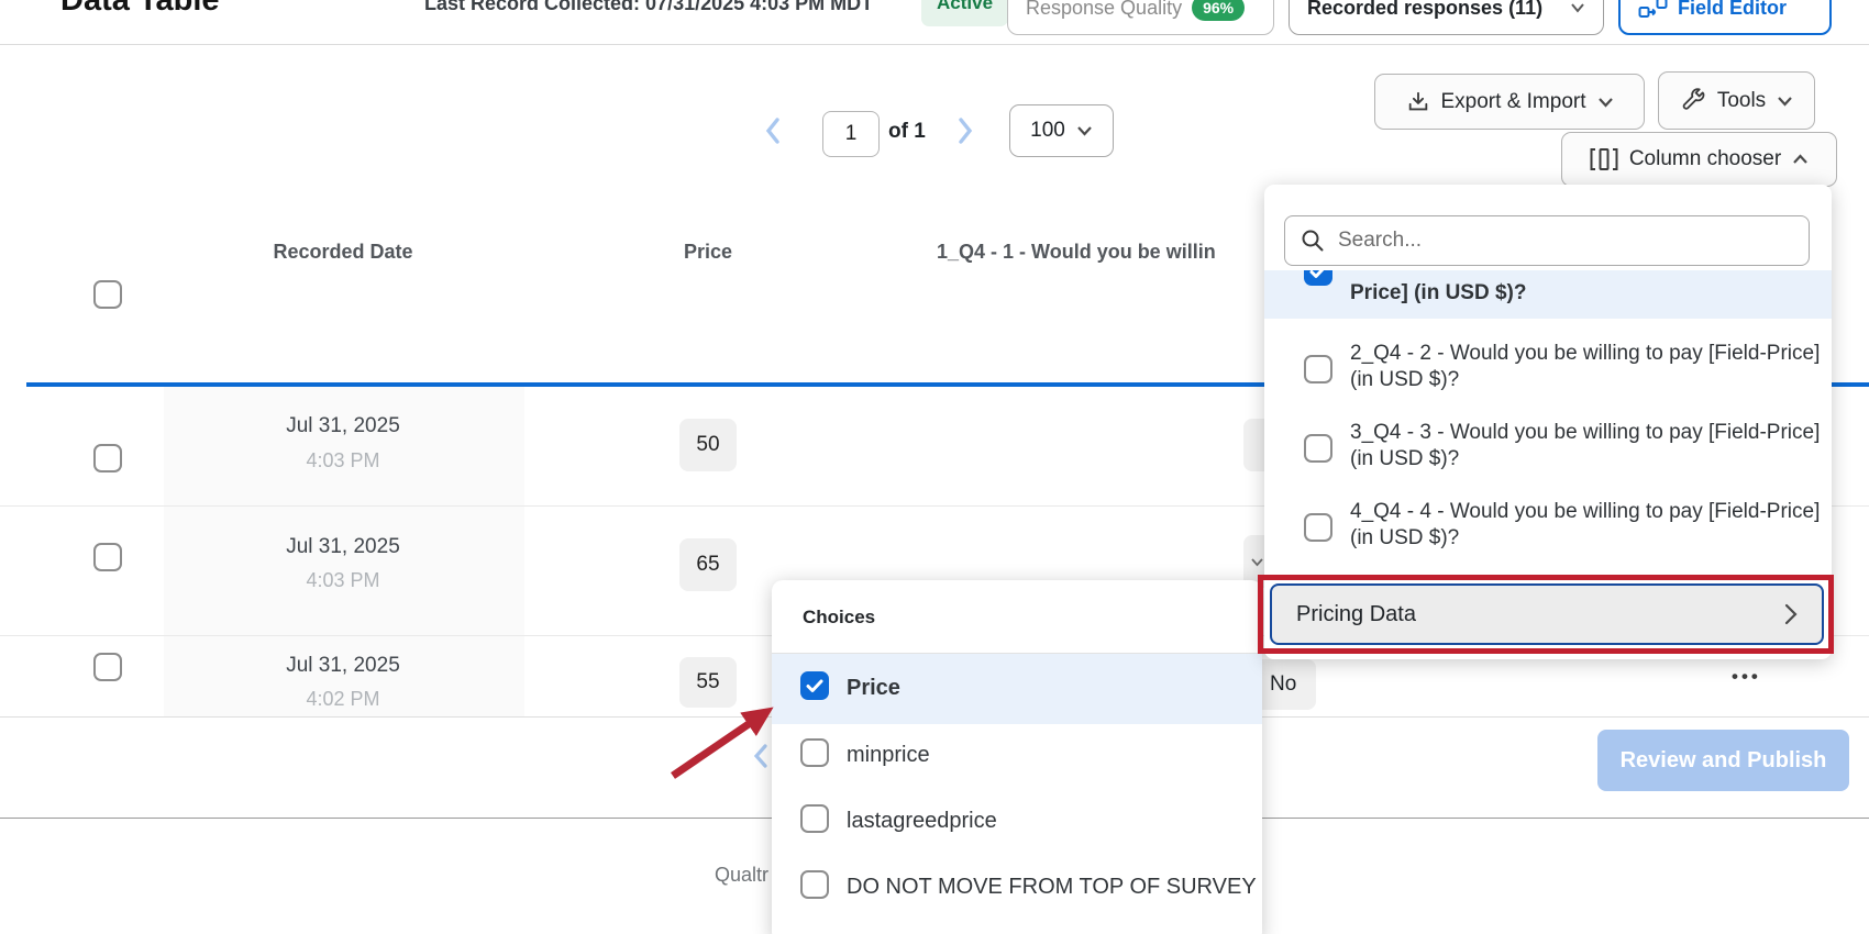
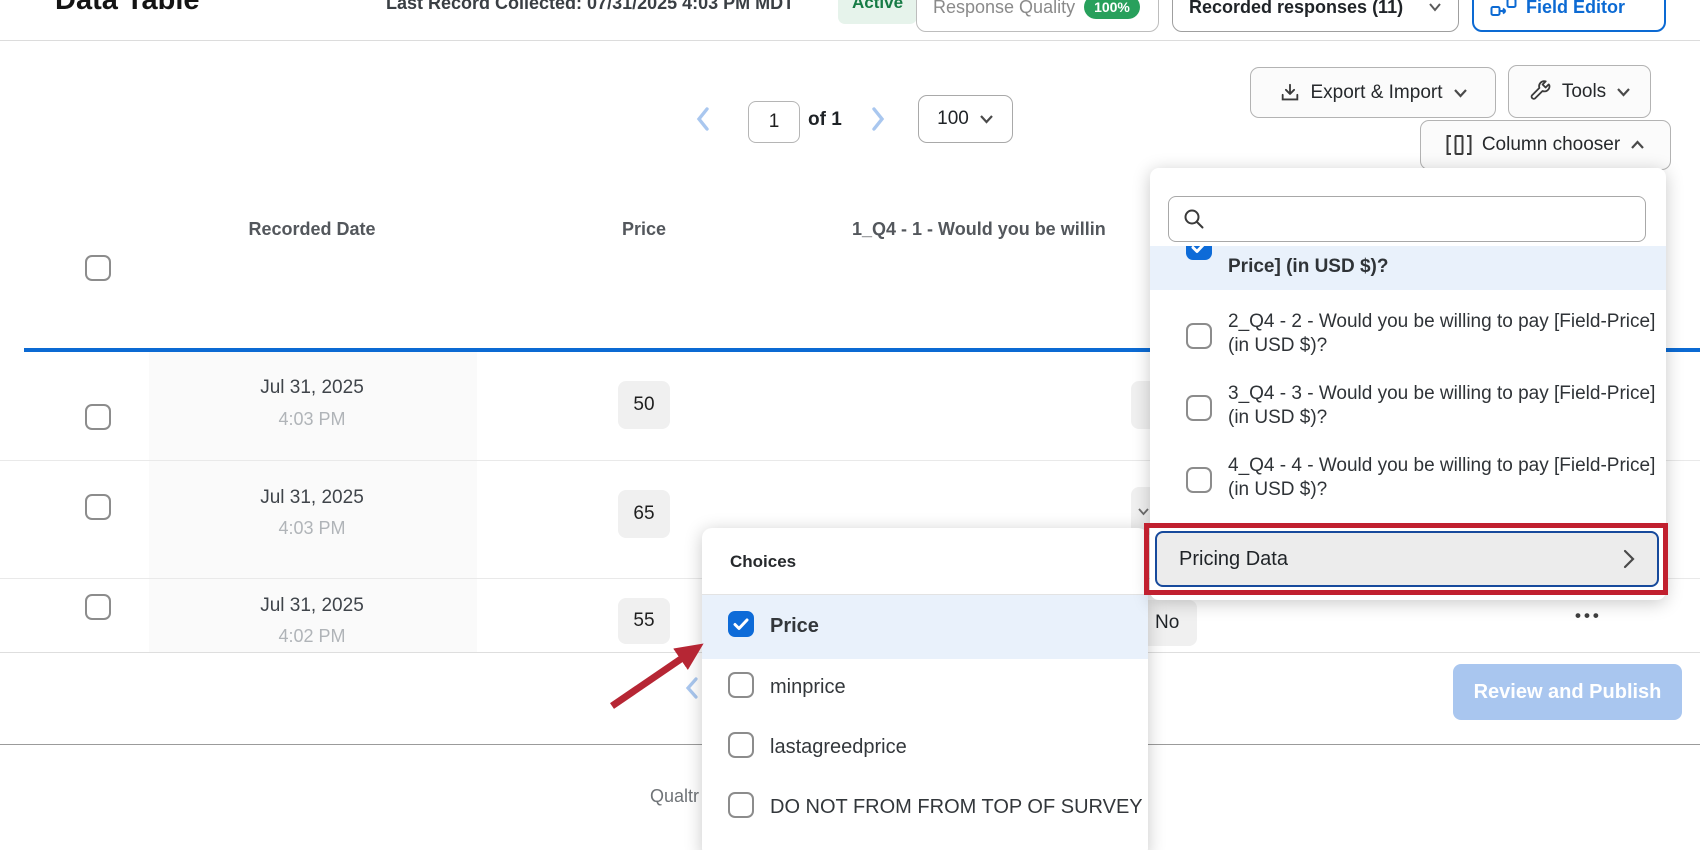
  Data Table
  Last Record Collected: 07/31/2025 4:03 PM MDT
  Active
  Response Quality
- 96%
+ 100%
  Recorded responses (11)
  Field Editor
  1
  of 1
  100
  Export & Import
  Tools
  Column chooser
  Recorded Date
  Price
  1_Q4 - 1 - Would you be willin
  Jul 31, 2025
  4:03 PM
  50
  Jul 31, 2025
  4:03 PM
  65
  Jul 31, 2025
  4:02 PM
  55
  No
  •••
  Qualtr
  Review and Publish
  Choices
  Price
  minprice
  lastagreedprice
- DO NOT MOVE FROM TOP OF SURVEY
+ DO NOT FROM FROM TOP OF SURVEY
- Search...
  Price] (in USD $)?
  2_Q4 - 2 - Would you be willing to pay [Field-Price] (in USD $)?
  3_Q4 - 3 - Would you be willing to pay [Field-Price] (in USD $)?
  4_Q4 - 4 - Would you be willing to pay [Field-Price] (in USD $)?
  Pricing Data
